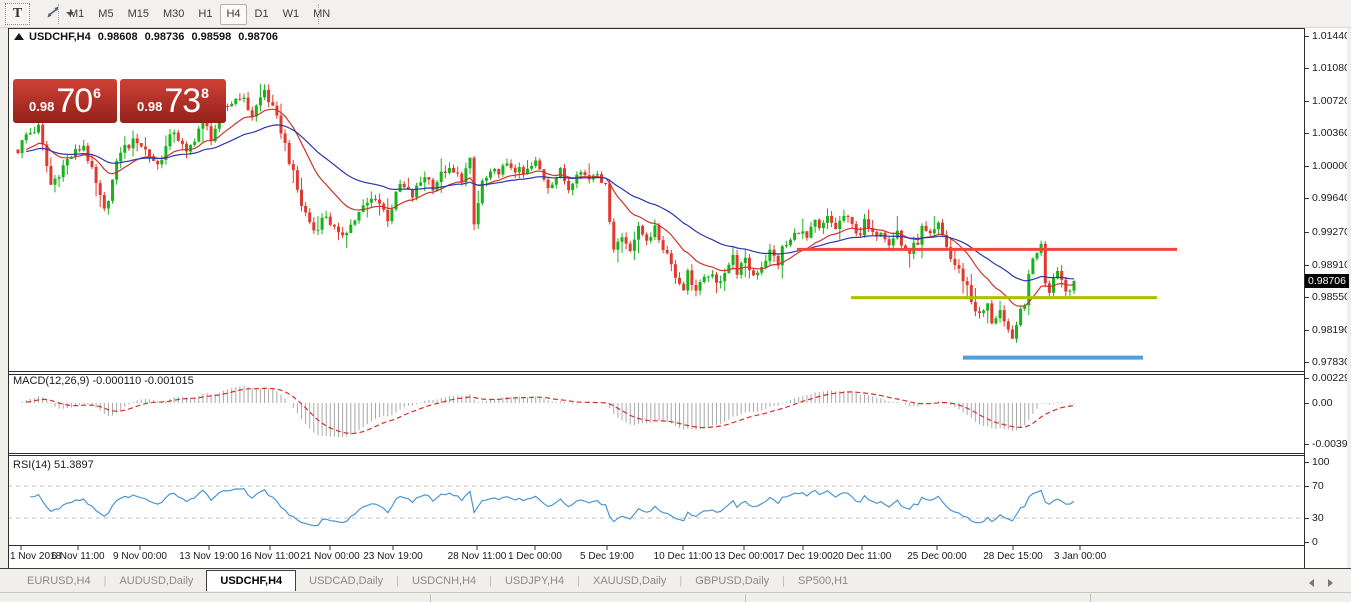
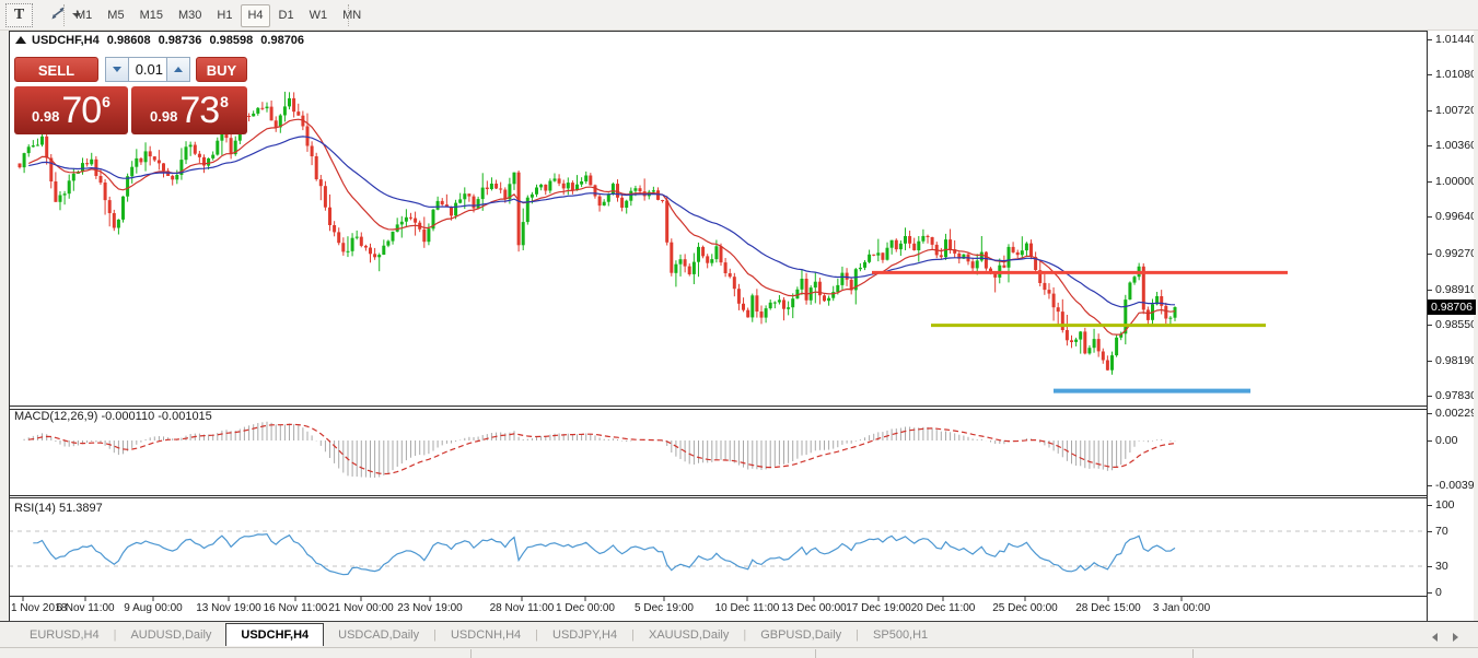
  T
  M1
  M5
  M15
  M30
  H1
  H4
  D1
  W1
  MN
  USDCHF,H4 0.98608 0.98736 0.98598 0.98706
+ SELL
+ 0.01
+ BUY
  0.98
  70
  6
  0.98
  73
  8
  MACD(12,26,9) -0.000110 -0.001015
  RSI(14) 51.3897
  0.98706
  1.0144
  1.0108
  1.0072
  1.0036
  1.0000
  0.9964
  0.9927
  0.9891
  0.9855
  0.9819
  0.9783
  0.0022
  0.00
  -0.0039
  100
  70
  30
  0
  1 Nov 2018
  6 Nov 11:00
- 9 Nov 00:00
+ 9 Aug 00:00
  13 Nov 19:00
  16 Nov 11:00
  21 Nov 00:00
  23 Nov 19:00
  28 Nov 11:00
  1 Dec 00:00
  5 Dec 19:00
  10 Dec 11:00
  13 Dec 00:00
  17 Dec 19:00
  20 Dec 11:00
  25 Dec 00:00
  28 Dec 15:00
  3 Jan 00:00
  EURUSD,H4
  |
  AUDUSD,Daily
  USDCHF,H4
  USDCAD,Daily
  |
  USDCNH,H4
  |
  USDJPY,H4
  |
  XAUUSD,Daily
  |
  GBPUSD,Daily
  |
  SP500,H1
